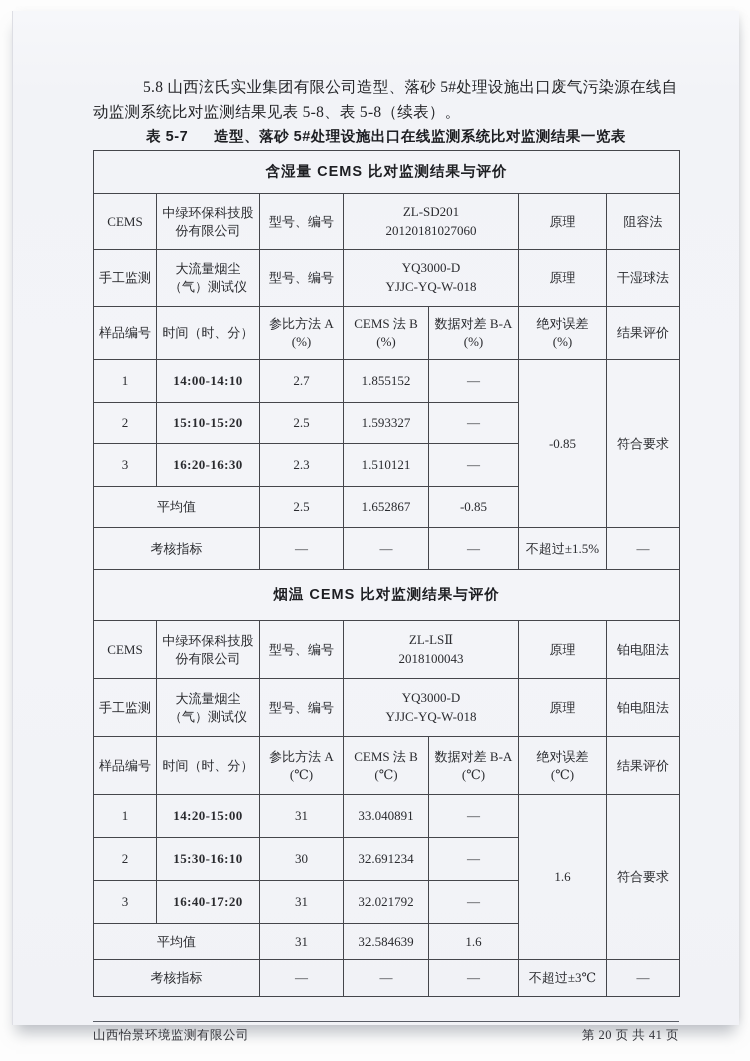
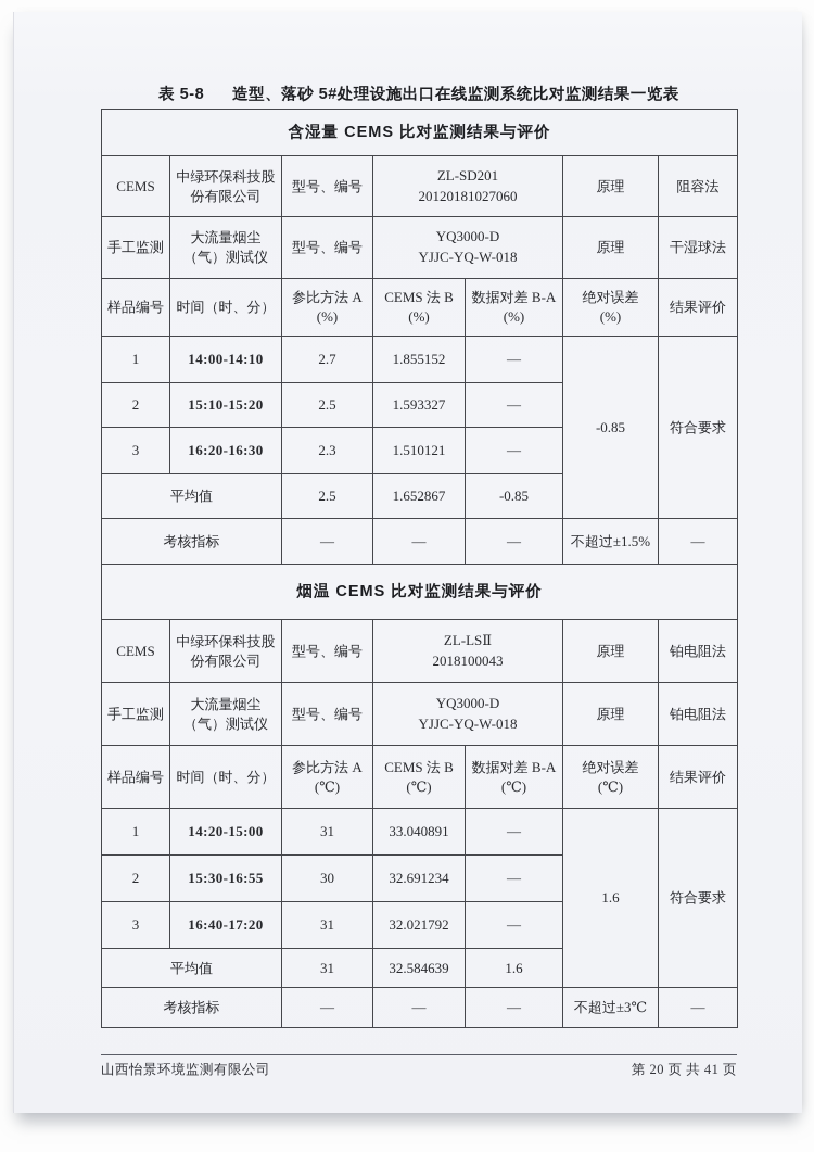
- 5.8 山西泫氏实业集团有限公司造型、落砂 5#处理设施出口废气污染源在线自动监测系统比对监测结果见表 5-8、表 5-8（续表）。
- 表 5-7 造型、落砂 5#处理设施出口在线监测系统比对监测结果一览表
+ 表 5-8 造型、落砂 5#处理设施出口在线监测系统比对监测结果一览表
  含湿量 CEMS 比对监测结果与评价
  CEMS	中绿环保科技股份有限公司	型号、编号	ZL-SD201 20120181027060	原理	阻容法
  手工监测	大流量烟尘（气）测试仪	型号、编号	YQ3000-D YJJC-YQ-W-018	原理	干湿球法
  样品编号	时间（时、分）	参比方法 A (%)	CEMS 法 B (%)	数据对差 B-A (%)	绝对误差 (%)	结果评价
  1	14:00-14:10	2.7	1.855152	—	-0.85	符合要求
  2	15:10-15:20	2.5	1.593327	—
  3	16:20-16:30	2.3	1.510121	—
  平均值	2.5	1.652867	-0.85
  考核指标	—	—	—	不超过±1.5%	—
  烟温 CEMS 比对监测结果与评价
  CEMS	中绿环保科技股份有限公司	型号、编号	ZL-LSⅡ 2018100043	原理	铂电阻法
  手工监测	大流量烟尘（气）测试仪	型号、编号	YQ3000-D YJJC-YQ-W-018	原理	铂电阻法
  样品编号	时间（时、分）	参比方法 A (℃)	CEMS 法 B (℃)	数据对差 B-A (℃)	绝对误差 (℃)	结果评价
  1	14:20-15:00	31	33.040891	—	1.6	符合要求
- 2	15:30-16:10	30	32.691234	—
+ 2	15:30-16:55	30	32.691234	—
  3	16:40-17:20	31	32.021792	—
  平均值	31	32.584639	1.6
  考核指标	—	—	—	不超过±3℃	—
  山西怡景环境监测有限公司
  第 20 页 共 41 页
